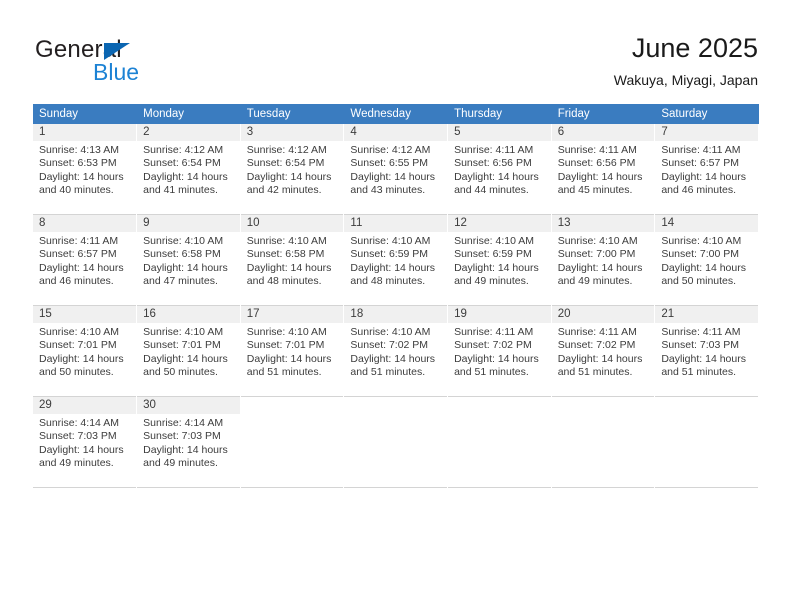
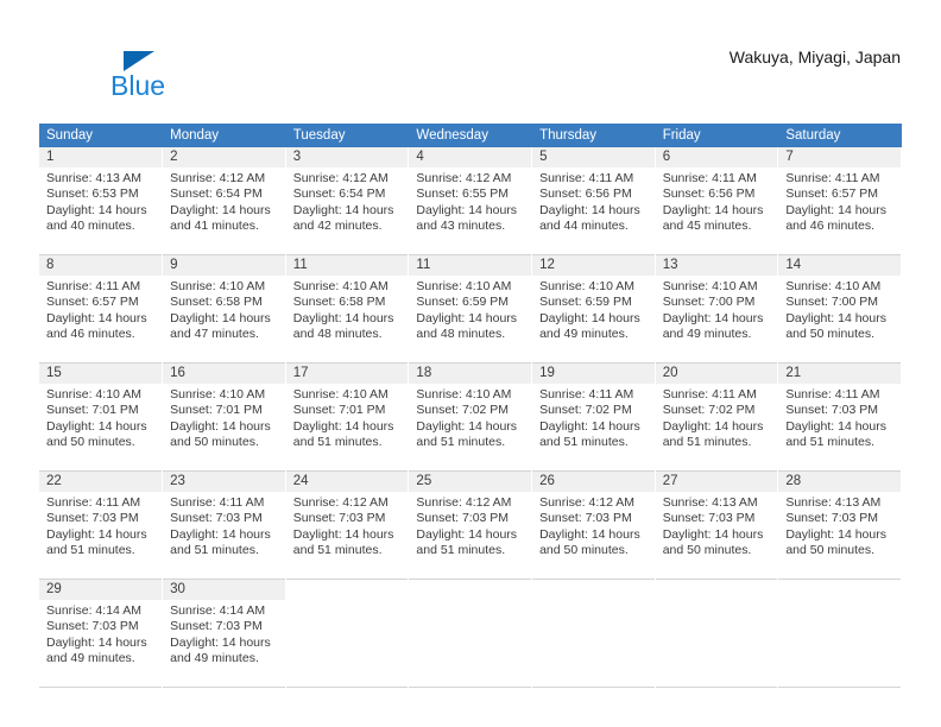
- General
  Blue
- June 2025
  Wakuya, Miyagi, Japan
  Sunday	Monday	Tuesday	Wednesday	Thursday	Friday	Saturday
  1Sunrise: 4:13 AMSunset: 6:53 PMDaylight: 14 hours and 40 minutes.	2Sunrise: 4:12 AMSunset: 6:54 PMDaylight: 14 hours and 41 minutes.	3Sunrise: 4:12 AMSunset: 6:54 PMDaylight: 14 hours and 42 minutes.	4Sunrise: 4:12 AMSunset: 6:55 PMDaylight: 14 hours and 43 minutes.	5Sunrise: 4:11 AMSunset: 6:56 PMDaylight: 14 hours and 44 minutes.	6Sunrise: 4:11 AMSunset: 6:56 PMDaylight: 14 hours and 45 minutes.	7Sunrise: 4:11 AMSunset: 6:57 PMDaylight: 14 hours and 46 minutes.
- 8Sunrise: 4:11 AMSunset: 6:57 PMDaylight: 14 hours and 46 minutes.	9Sunrise: 4:10 AMSunset: 6:58 PMDaylight: 14 hours and 47 minutes.	10Sunrise: 4:10 AMSunset: 6:58 PMDaylight: 14 hours and 48 minutes.	11Sunrise: 4:10 AMSunset: 6:59 PMDaylight: 14 hours and 48 minutes.	12Sunrise: 4:10 AMSunset: 6:59 PMDaylight: 14 hours and 49 minutes.	13Sunrise: 4:10 AMSunset: 7:00 PMDaylight: 14 hours and 49 minutes.	14Sunrise: 4:10 AMSunset: 7:00 PMDaylight: 14 hours and 50 minutes.
+ 8Sunrise: 4:11 AMSunset: 6:57 PMDaylight: 14 hours and 46 minutes.	9Sunrise: 4:10 AMSunset: 6:58 PMDaylight: 14 hours and 47 minutes.	11Sunrise: 4:10 AMSunset: 6:58 PMDaylight: 14 hours and 48 minutes.	11Sunrise: 4:10 AMSunset: 6:59 PMDaylight: 14 hours and 48 minutes.	12Sunrise: 4:10 AMSunset: 6:59 PMDaylight: 14 hours and 49 minutes.	13Sunrise: 4:10 AMSunset: 7:00 PMDaylight: 14 hours and 49 minutes.	14Sunrise: 4:10 AMSunset: 7:00 PMDaylight: 14 hours and 50 minutes.
  15Sunrise: 4:10 AMSunset: 7:01 PMDaylight: 14 hours and 50 minutes.	16Sunrise: 4:10 AMSunset: 7:01 PMDaylight: 14 hours and 50 minutes.	17Sunrise: 4:10 AMSunset: 7:01 PMDaylight: 14 hours and 51 minutes.	18Sunrise: 4:10 AMSunset: 7:02 PMDaylight: 14 hours and 51 minutes.	19Sunrise: 4:11 AMSunset: 7:02 PMDaylight: 14 hours and 51 minutes.	20Sunrise: 4:11 AMSunset: 7:02 PMDaylight: 14 hours and 51 minutes.	21Sunrise: 4:11 AMSunset: 7:03 PMDaylight: 14 hours and 51 minutes.
+ 22Sunrise: 4:11 AMSunset: 7:03 PMDaylight: 14 hours and 51 minutes.	23Sunrise: 4:11 AMSunset: 7:03 PMDaylight: 14 hours and 51 minutes.	24Sunrise: 4:12 AMSunset: 7:03 PMDaylight: 14 hours and 51 minutes.	25Sunrise: 4:12 AMSunset: 7:03 PMDaylight: 14 hours and 51 minutes.	26Sunrise: 4:12 AMSunset: 7:03 PMDaylight: 14 hours and 50 minutes.	27Sunrise: 4:13 AMSunset: 7:03 PMDaylight: 14 hours and 50 minutes.	28Sunrise: 4:13 AMSunset: 7:03 PMDaylight: 14 hours and 50 minutes.
  29Sunrise: 4:14 AMSunset: 7:03 PMDaylight: 14 hours and 49 minutes.	30Sunrise: 4:14 AMSunset: 7:03 PMDaylight: 14 hours and 49 minutes.
